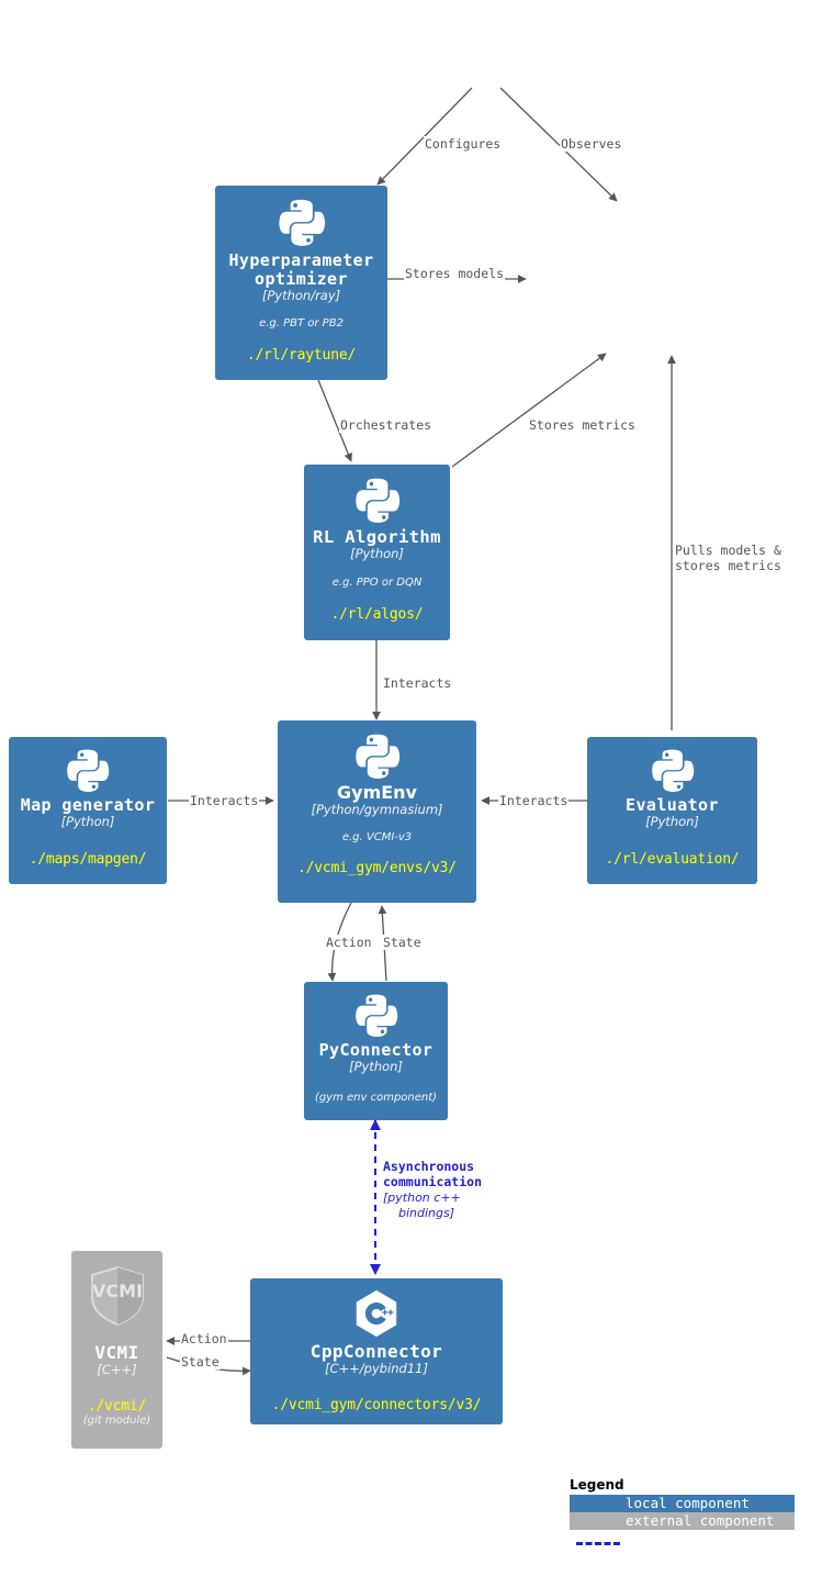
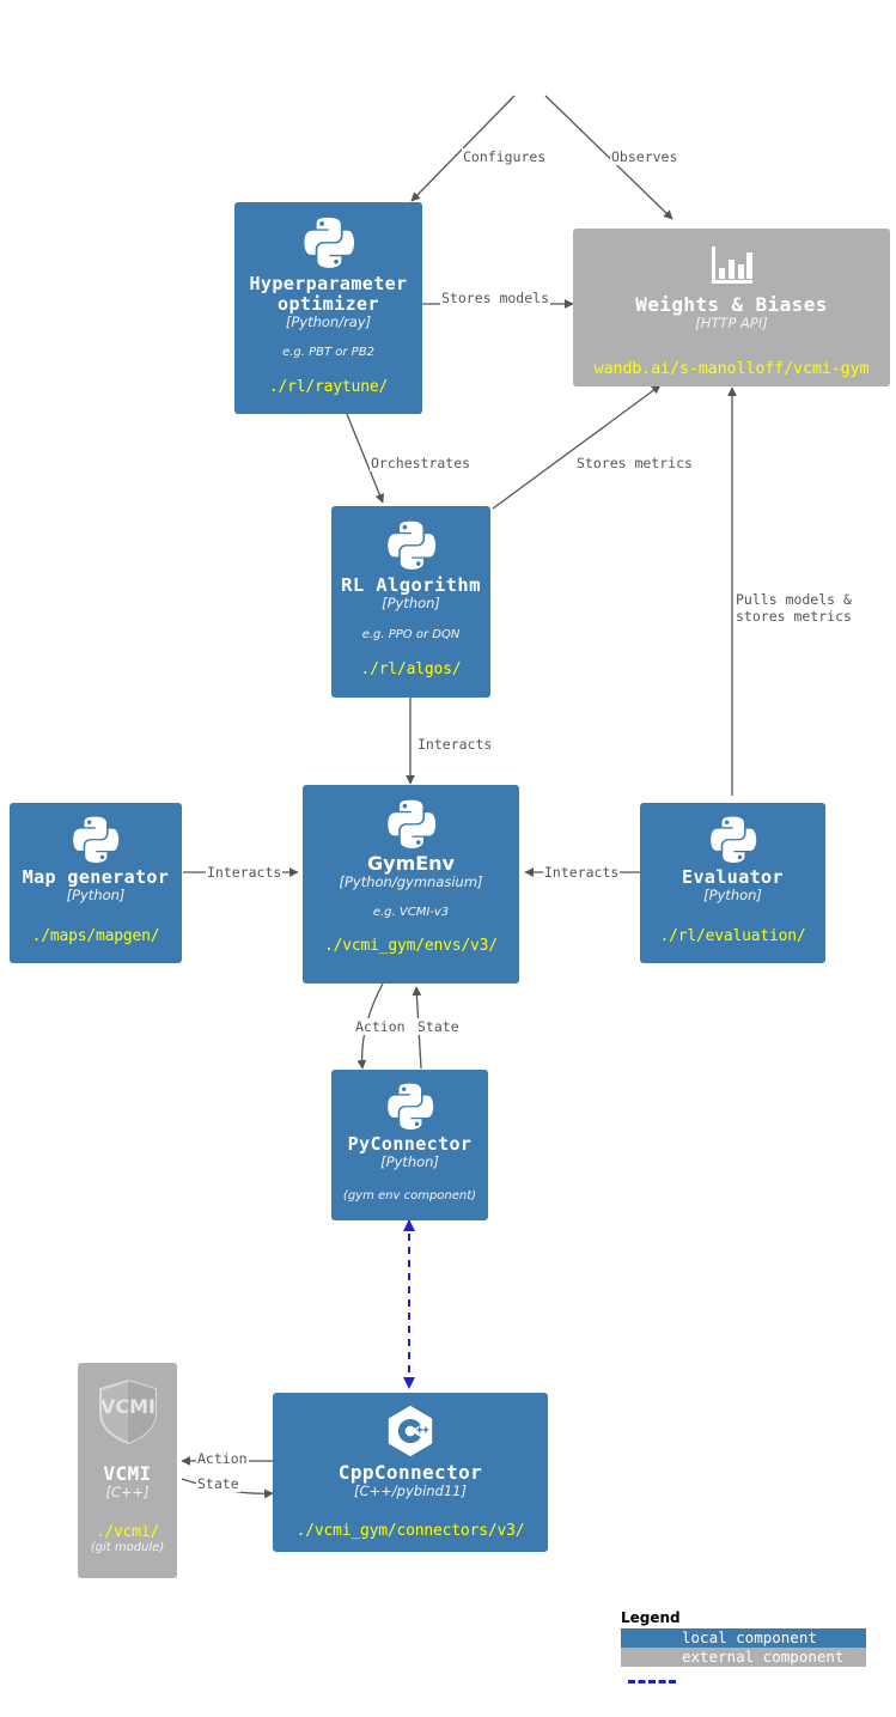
  Hyperparameter
  optimizer
  [Python/ray]
  e.g. PBT or PB2
  ./rl/raytune/
+ Weights & Biases
+ [HTTP API]
+ wandb.ai/s-manolloff/vcmi-gym
  RL Algorithm
  [Python]
  e.g. PPO or DQN
  ./rl/algos/
  Map generator
  [Python]
  ./maps/mapgen/
  GymEnv
  [Python/gymnasium]
  e.g. VCMI-v3
  ./vcmi_gym/envs/v3/
  Evaluator
  [Python]
  ./rl/evaluation/
  PyConnector
  [Python]
  (gym env component)
  CppConnector
  [C++/pybind11]
  ./vcmi_gym/connectors/v3/
  VCMI
  VCMI
  [C++]
  ./vcmi/
  (git module)
  Configures
  Observes
  Stores models
  Orchestrates
  Stores metrics
  Pulls models &
  stores metrics
  Interacts
  Interacts
  Interacts
  Action
  State
- Asynchronous
- communication
- [python c++
- bindings]
  Action
  State
  Legend
  local component
  external component
